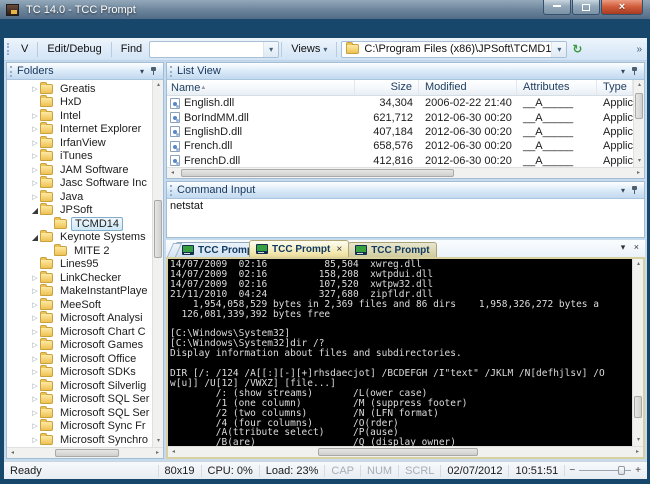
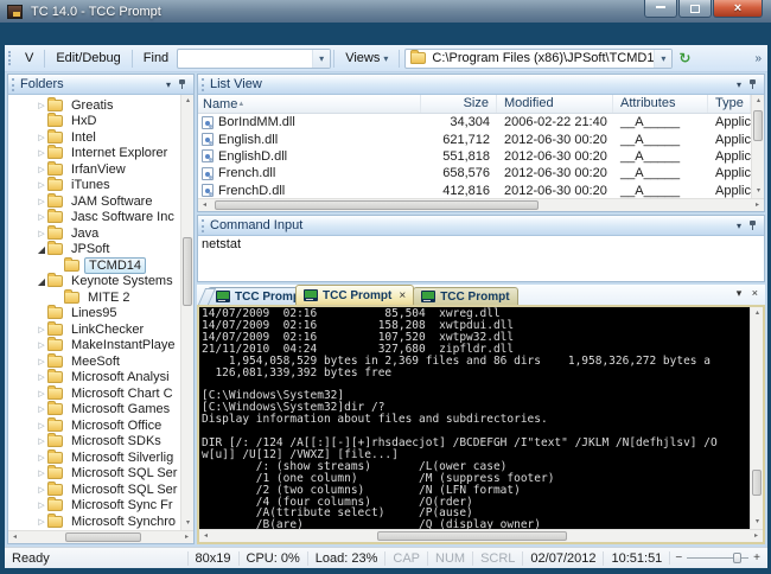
  TC 14.0 - TCC Prompt
  ×
  V
  Edit/Debug
  Find
  ▾
  Views ▾
  C:\Program Files (x86)\JPSoft\TCMD1
  ▾
  ↻
  »
  Folders
  ▾
  Greatis
  HxD
  Intel
  Internet Explorer
  IrfanView
  iTunes
  JAM Software
  Jasc Software Inc
  Java
  ◢
  JPSoft
  TCMD14
  ◢
  Keynote Systems
  MITE 2
  Lines95
  LinkChecker
  MakeInstantPlaye
  MeeSoft
  Microsoft Analysi
  Microsoft Chart C
  Microsoft Games
  Microsoft Office
  Microsoft SDKs
  Microsoft Silverlig
  Microsoft SQL Ser
  Microsoft SQL Ser
  Microsoft Sync Fr
  Microsoft Synchro
  List View
  ▾
  Name
  Size
  Modified
  Attributes
  Type
- English.dll
+ BorIndMM.dll
  34,304
  2006-02-22 21:40
  __A_____
- BorIndMM.dll
+ English.dll
  621,712
  2012-06-30 00:20
  __A_____
  EnglishD.dll
- 407,184
+ 551,818
  2012-06-30 00:20
  __A_____
  French.dll
  658,576
  2012-06-30 00:20
  __A_____
  FrenchD.dll
  412,816
  2012-06-30 00:20
  __A_____
  Command Input
  ▾
  netstat
  TCC Prom
  TCC Prompt
  ×
  TCC Prompt
  ▾ ×
  14/07/2009 02:16 85,504 xwreg.dll
  14/07/2009 02:16 158,208 xwtpdui.dll
  14/07/2009 02:16 107,520 xwtpw32.dll
  21/11/2010 04:24 327,680 zipfldr.dll
  1,954,058,529 bytes in 2,369 files and 86 dirs 1,958,326,272 bytes a
  126,081,339,392 bytes free
  [C:\Windows\System32]
  [C:\Windows\System32]dir /?
  Display information about files and subdirectories.
  DIR [/: /124 /A[[:][-][+]rhsdaecjot] /BCDEFGH /I"text" /JKLM /N[defhjlsv] /O
  w[u]] /U[12] /VWXZ] [file...]
  /: (show streams) /L(ower case)
  /1 (one column) /M (suppress footer)
  /2 (two columns) /N (LFN format)
  /4 (four columns) /O(rder)
  /A(ttribute select) /P(ause)
  /B(are) /Q (display owner)
  Ready
  80x19
  CPU: 0%
  Load: 23%
  CAP
  NUM
  SCRL
  02/07/2012
  10:51:51
  −
  +
